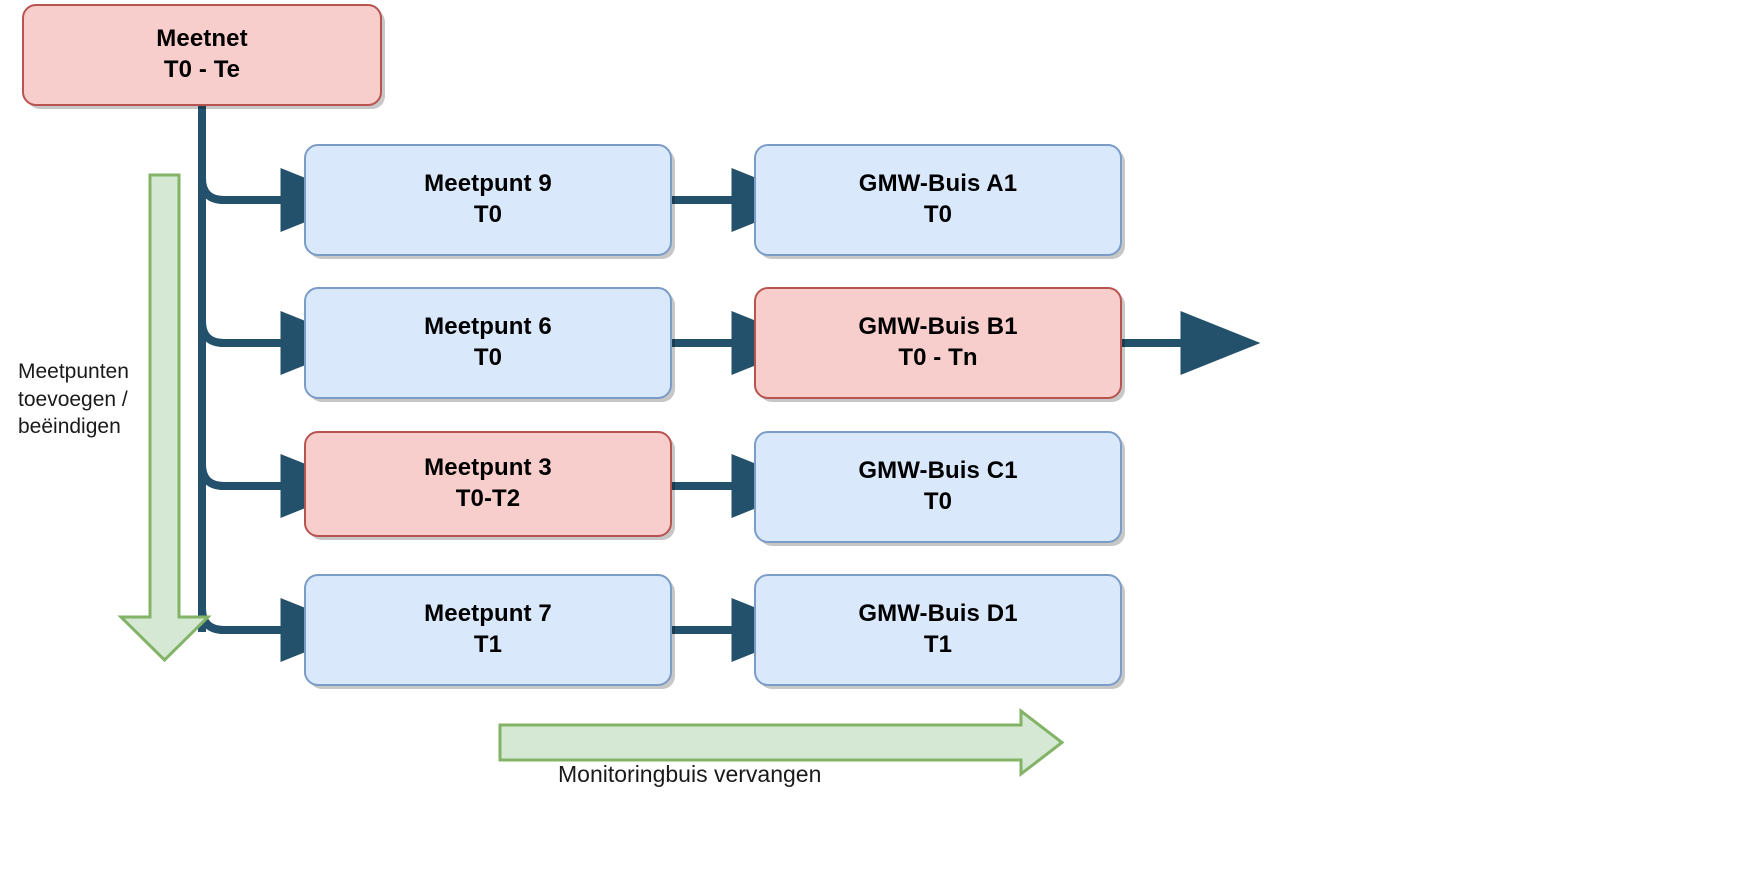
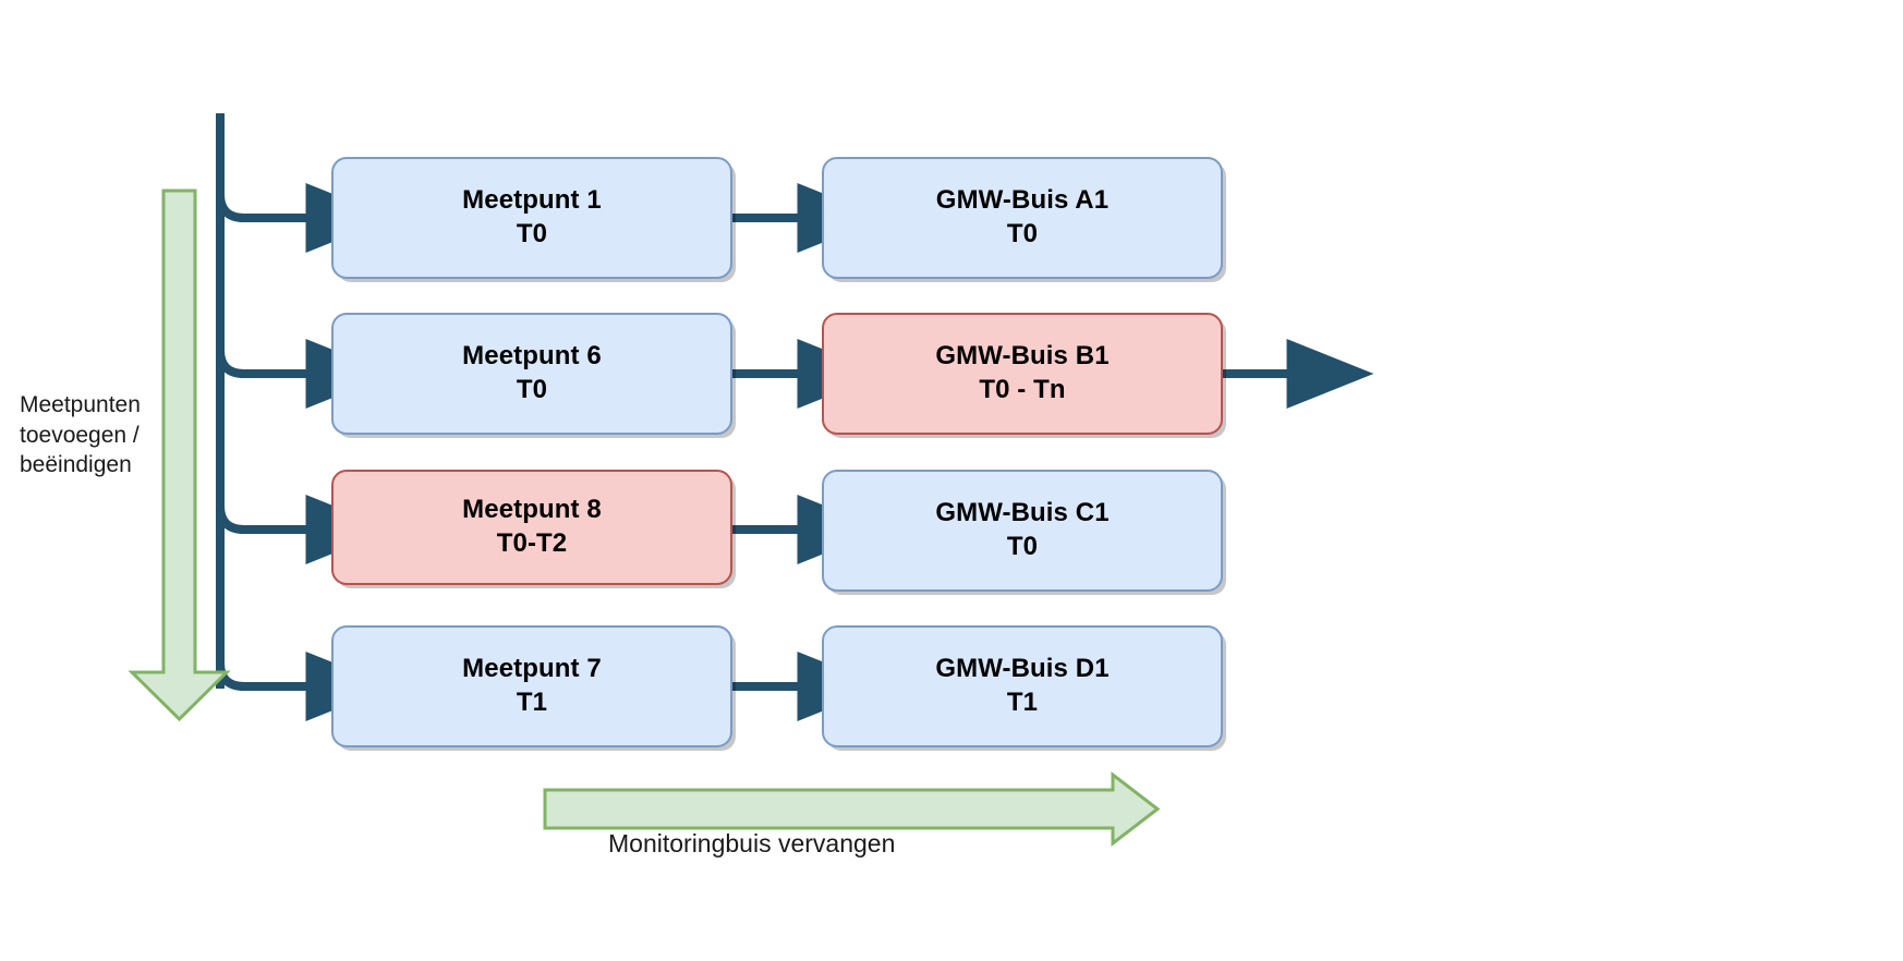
- Meetnet
- T0 - Te
- Meetpunt 9
+ Meetpunt 1
  T0
  GMW-Buis A1
  T0
  Meetpunt 6
  T0
  GMW-Buis B1
  T0 - Tn
- Meetpunt 3
+ Meetpunt 8
  T0-T2
  GMW-Buis C1
  T0
  Meetpunt 7
  T1
  GMW-Buis D1
  T1
  Meetpunten
  toevoegen /
  beëindigen
  Monitoringbuis vervangen
